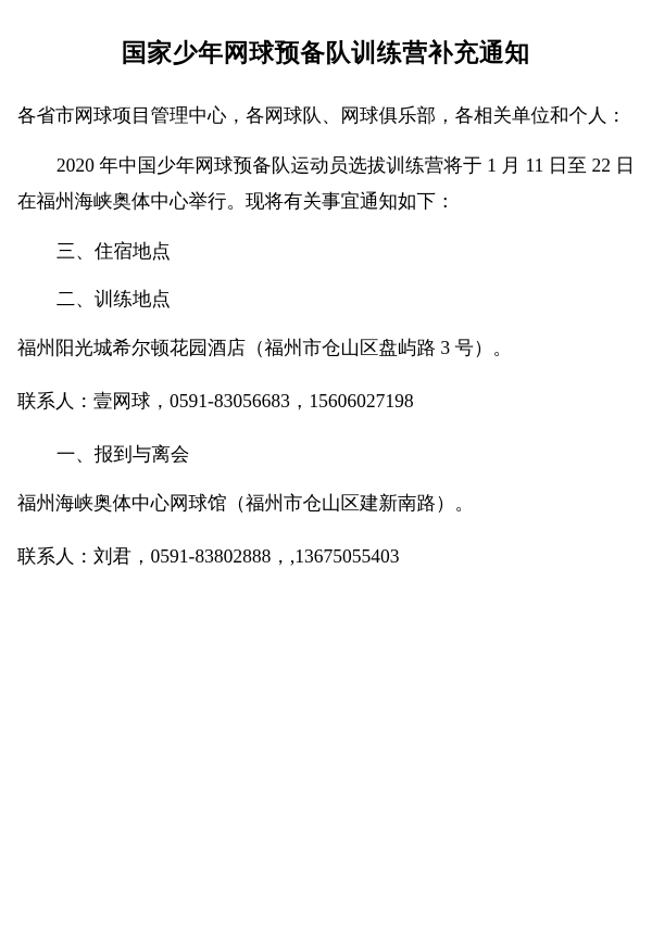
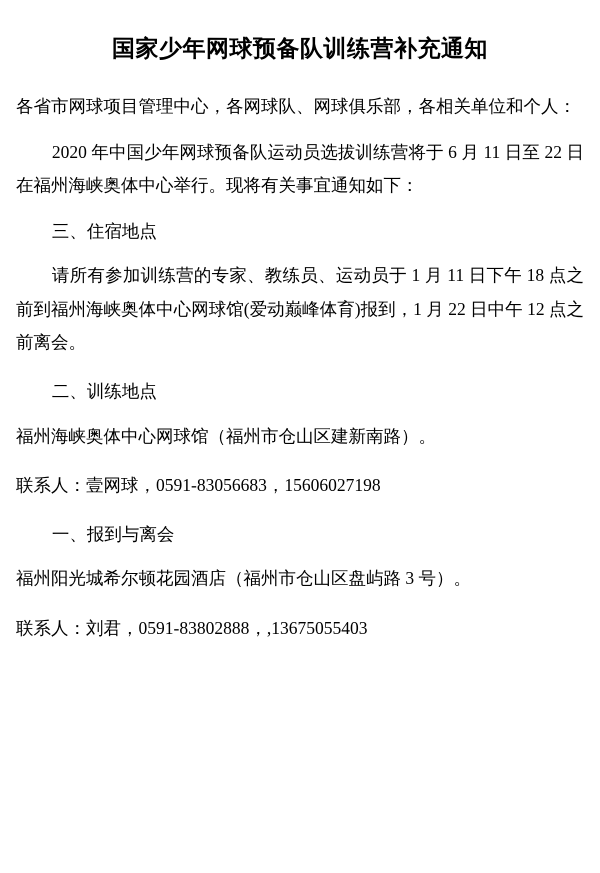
  国家少年网球预备队训练营补充通知
  各省市网球项目管理中心，各网球队、网球俱乐部，各相关单位和个人：
- 2020 年中国少年网球预备队运动员选拔训练营将于 1 月 11 日至 22 日在福州海峡奥体中心举行。现将有关事宜通知如下：
+ 2020 年中国少年网球预备队运动员选拔训练营将于 6 月 11 日至 22 日在福州海峡奥体中心举行。现将有关事宜通知如下：
  三、住宿地点
+ 请所有参加训练营的专家、教练员、运动员于 1 月 11 日下午 18 点之前到福州海峡奥体中心网球馆(爱动巅峰体育)报到，1 月 22 日中午 12 点之前离会。
  二、训练地点
- 福州阳光城希尔顿花园酒店（福州市仓山区盘屿路 3 号）。
+ 福州海峡奥体中心网球馆（福州市仓山区建新南路）。
  联系人：壹网球，0591-83056683，15606027198
  一、报到与离会
- 福州海峡奥体中心网球馆（福州市仓山区建新南路）。
+ 福州阳光城希尔顿花园酒店（福州市仓山区盘屿路 3 号）。
  联系人：刘君，0591-83802888，,13675055403
